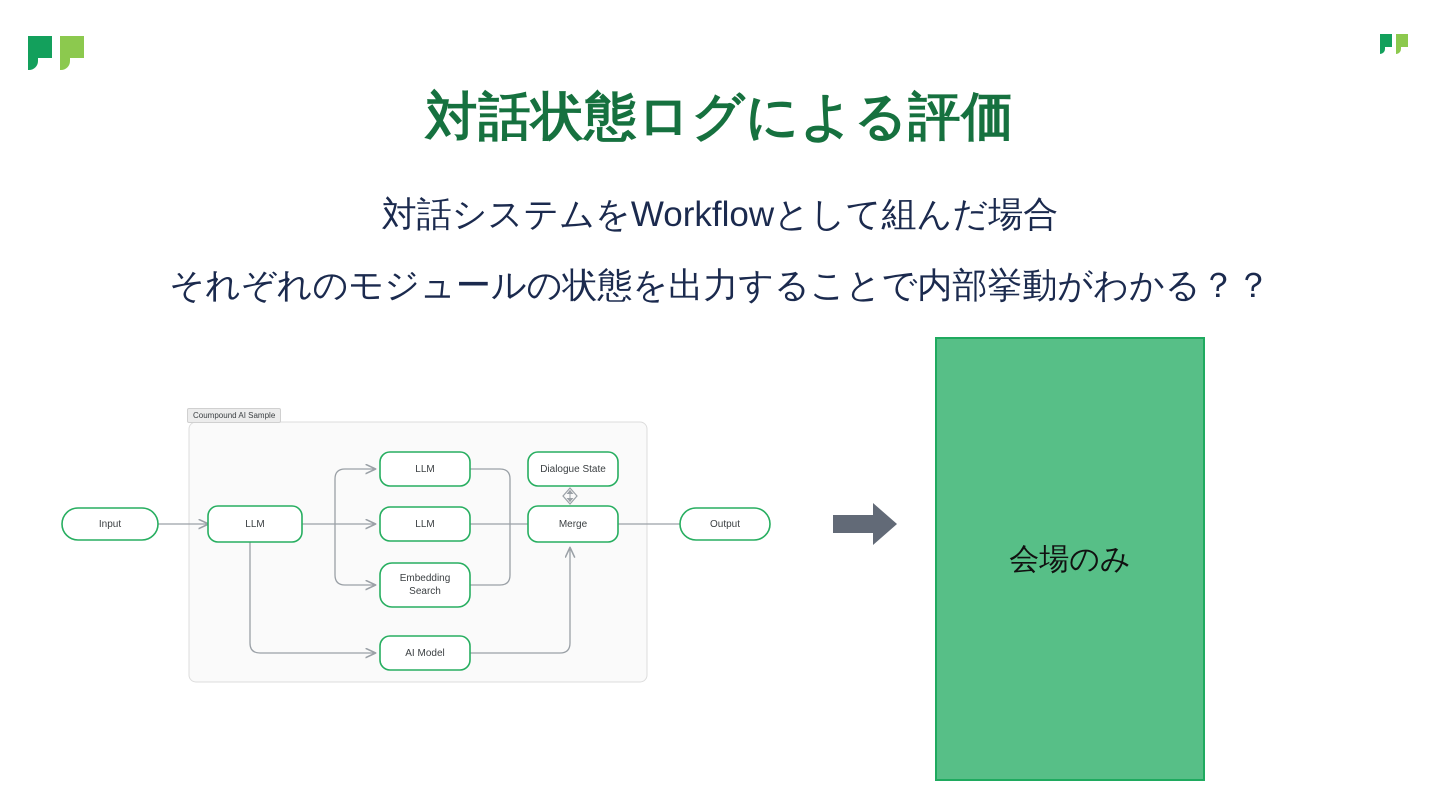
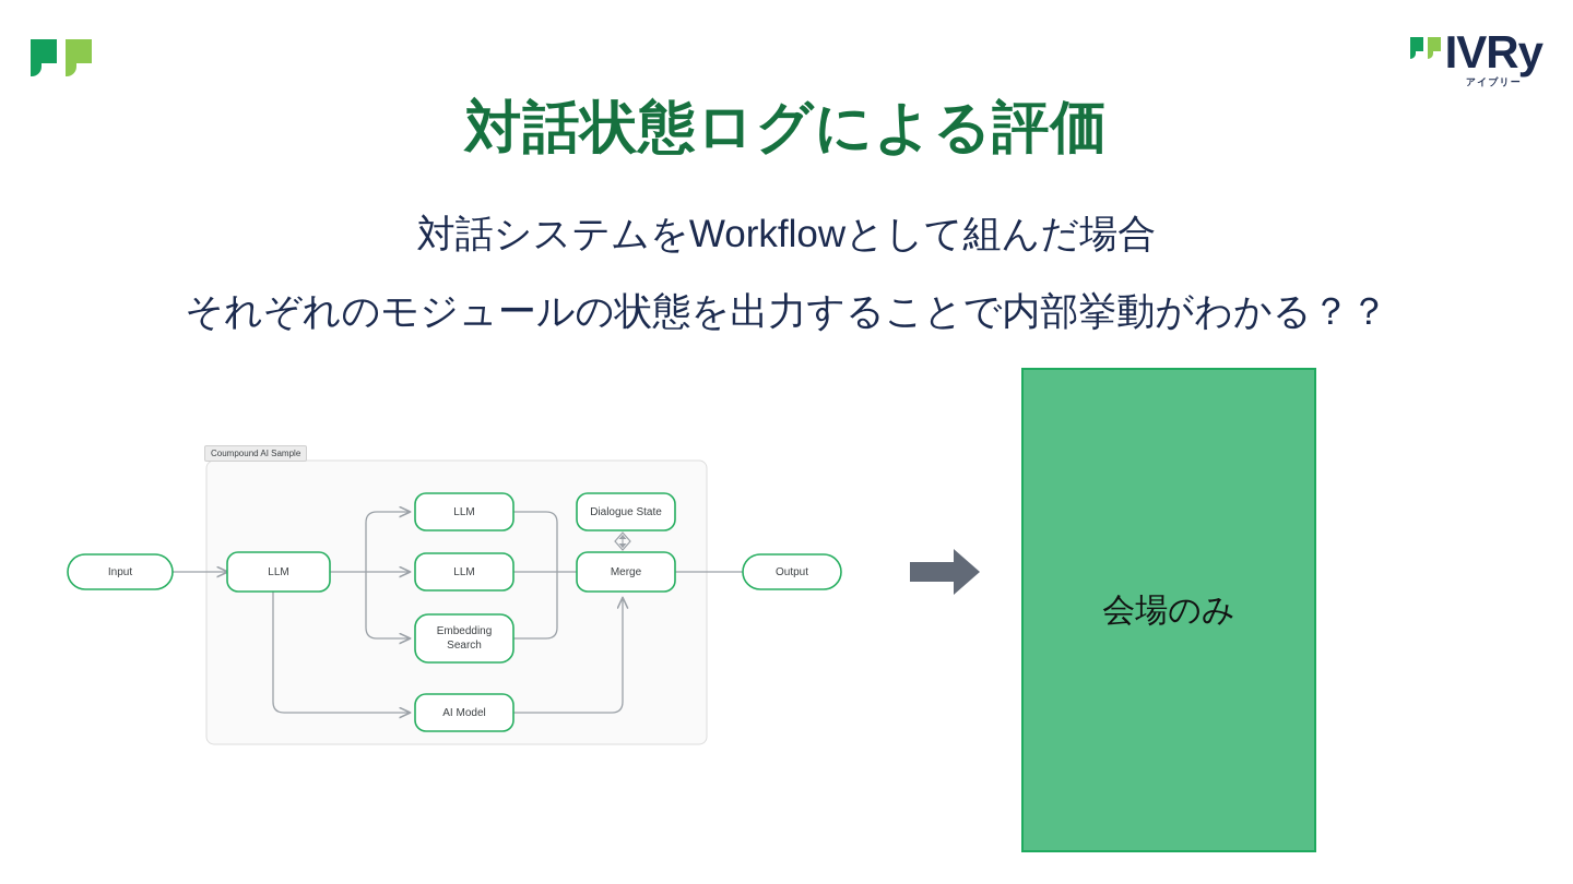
+ IVRy
+ アイブリー
  対話状態ログによる評価
  対話システムをWorkflowとして組んだ場合
  それぞれのモジュールの状態を出力することで内部挙動がわかる？？
  Coumpound AI Sample
  Input
  LLM
  LLM
  LLM
  Embedding
  Search
  AI Model
  Dialogue State
  Merge
  Output
  会場のみ
